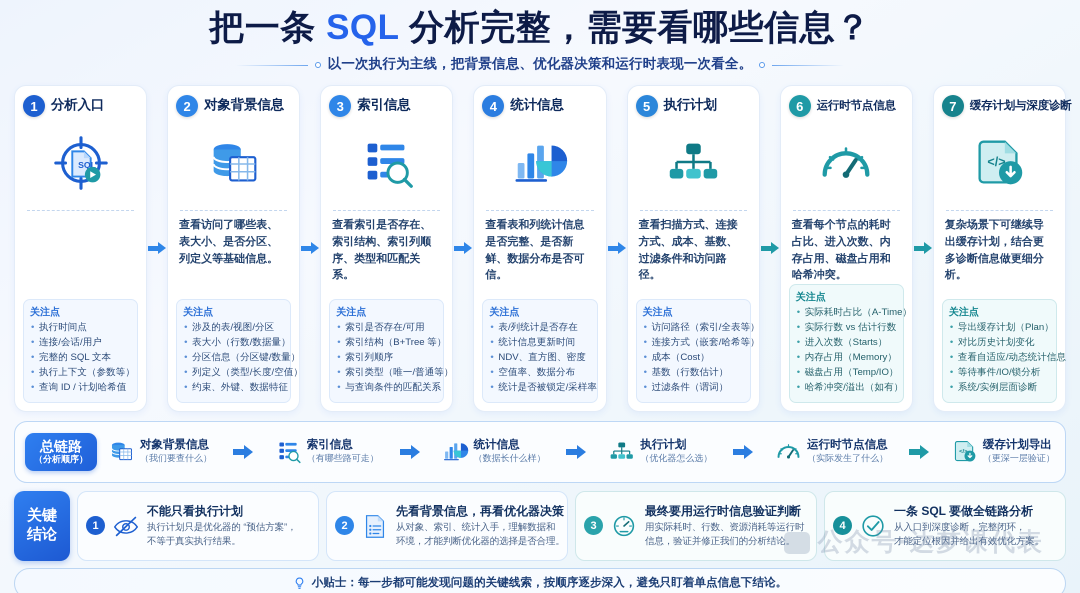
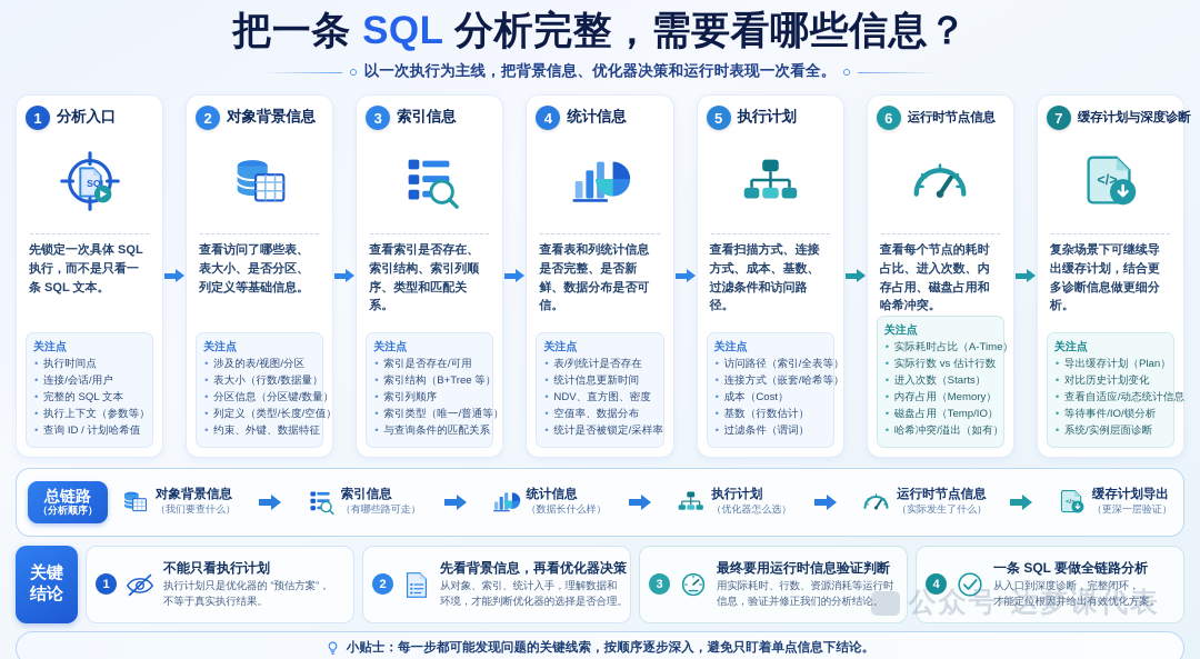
  把一条 SQL 分析完整，需要看哪些信息？
  以一次执行为主线，把背景信息、优化器决策和运行时表现一次看全。
  1
  分析入口
  SQL
+ 先锁定一次具体 SQL 执行，而不是只看一条 SQL 文本。
  关注点
  执行时间点
  连接/会话/用户
  完整的 SQL 文本
  执行上下文（参数等）
  查询 ID / 计划哈希值
  2
  对象背景信息
  查看访问了哪些表、表大小、是否分区、列定义等基础信息。
  关注点
  涉及的表/视图/分区
  表大小（行数/数据量）
  分区信息（分区键/数量）
  列定义（类型/长度/空值）
  约束、外键、数据特征
  3
  索引信息
  查看索引是否存在、索引结构、索引列顺序、类型和匹配关系。
  关注点
  索引是否存在/可用
  索引结构（B+Tree 等）
  索引列顺序
  索引类型（唯一/普通等）
  与查询条件的匹配关系
  4
  统计信息
  查看表和列统计信息是否完整、是否新鲜、数据分布是否可信。
  关注点
  表/列统计是否存在
  统计信息更新时间
  NDV、直方图、密度
  空值率、数据分布
  统计是否被锁定/采样率
  5
  执行计划
  查看扫描方式、连接方式、成本、基数、过滤条件和访问路径。
  关注点
  访问路径（索引/全表等）
  连接方式（嵌套/哈希等）
  成本（Cost）
  基数（行数估计）
  过滤条件（谓词）
  6
  运行时节点信息
  查看每个节点的耗时占比、进入次数、内存占用、磁盘占用和哈希冲突。
  关注点
  实际耗时占比（A-Time）
  实际行数 vs 估计行数
  进入次数（Starts）
  内存占用（Memory）
  磁盘占用（Temp/IO）
  哈希冲突/溢出（如有）
  7
  缓存计划与深度诊断
  </>
  复杂场景下可继续导出缓存计划，结合更多诊断信息做更细分析。
  关注点
  导出缓存计划（Plan）
  对比历史计划变化
  查看自适应/动态统计信息
  等待事件/IO/锁分析
  系统/实例层面诊断
  总链路
  （分析顺序）
  对象背景信息
  （我们要查什么）
  索引信息
  （有哪些路可走）
  统计信息
  （数据长什么样）
  执行计划
  （优化器怎么选）
  运行时节点信息
  （实际发生了什么）
  缓存计划导出
  （更深一层验证）
  关键
  结论
  1
  不能只看执行计划
  执行计划只是优化器的 “预估方案”，
  不等于真实执行结果。
  2
  先看背景信息，再看优化器决策
  从对象、索引、统计入手，理解数据和
  环境，才能判断优化器的选择是否合理。
  3
  最终要用运行时信息验证判断
  用实际耗时、行数、资源消耗等运行时
  信息，验证并修正我们的分析结论。
  4
  一条 SQL 要做全链路分析
  从入口到深度诊断，完整闭环，
  才能定位根因并给出有效优化方案。
  小贴士：每一步都可能发现问题的关键线索，按顺序逐步深入，避免只盯着单点信息下结论。
  公众号·达梦课代表
